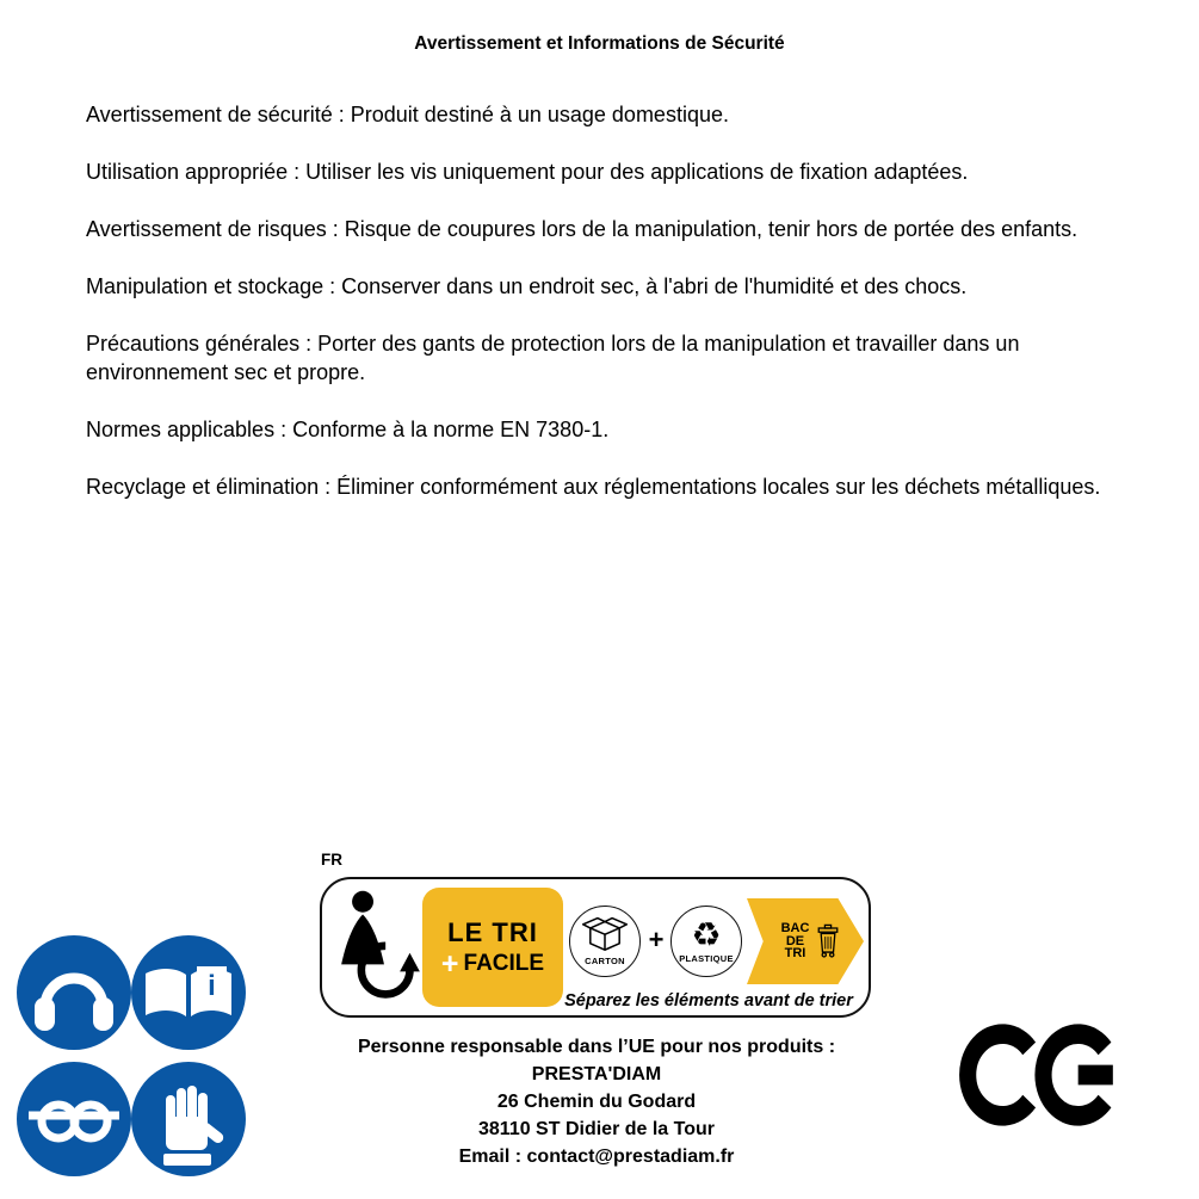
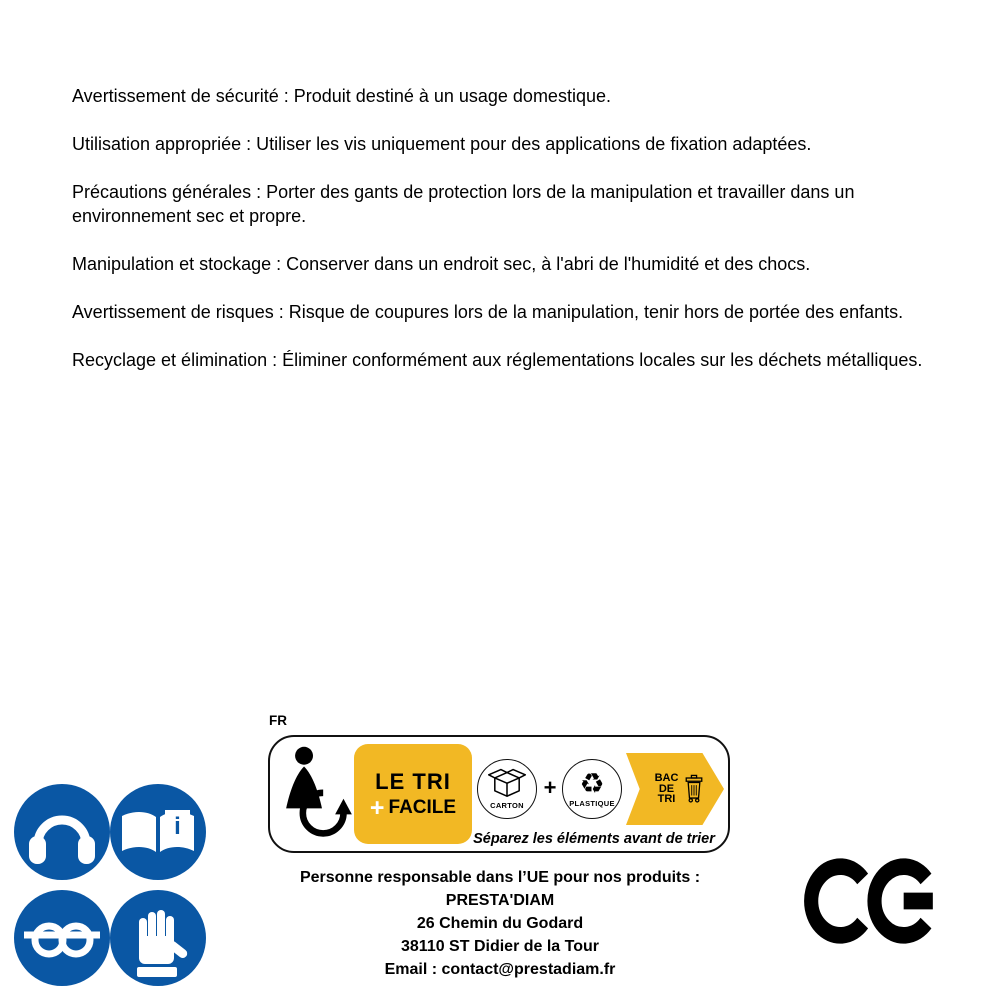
- Avertissement et Informations de Sécurité
  Avertissement de sécurité : Produit destiné à un usage domestique.
  Utilisation appropriée : Utiliser les vis uniquement pour des applications de fixation adaptées.
- Avertissement de risques : Risque de coupures lors de la manipulation, tenir hors de portée des enfants.
+ Précautions générales : Porter des gants de protection lors de la manipulation et travailler dans un environnement sec et propre.
  Manipulation et stockage : Conserver dans un endroit sec, à l'abri de l'humidité et des chocs.
- Précautions générales : Porter des gants de protection lors de la manipulation et travailler dans un environnement sec et propre.
+ Avertissement de risques : Risque de coupures lors de la manipulation, tenir hors de portée des enfants.
- Normes applicables : Conforme à la norme EN 7380-1.
  Recyclage et élimination : Éliminer conformément aux réglementations locales sur les déchets métalliques.
  i
  FR
  LE TRI
  +
  FACILE
  CARTON
  +
  ♻
  PLASTIQUE
  BAC
  DE
  TRI
  Séparez les éléments avant de trier
  Personne responsable dans l’UE pour nos produits :
  PRESTA'DIAM
  26 Chemin du Godard
  38110 ST Didier de la Tour
  Email : contact@prestadiam.fr
